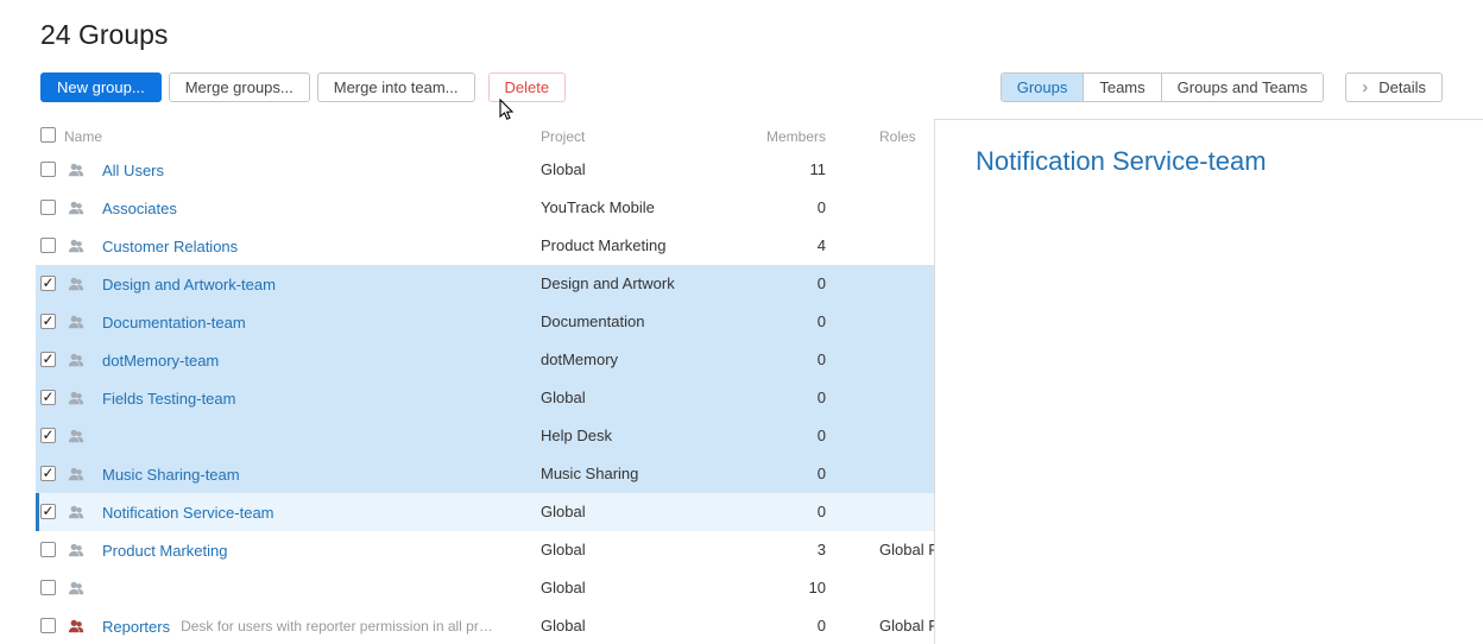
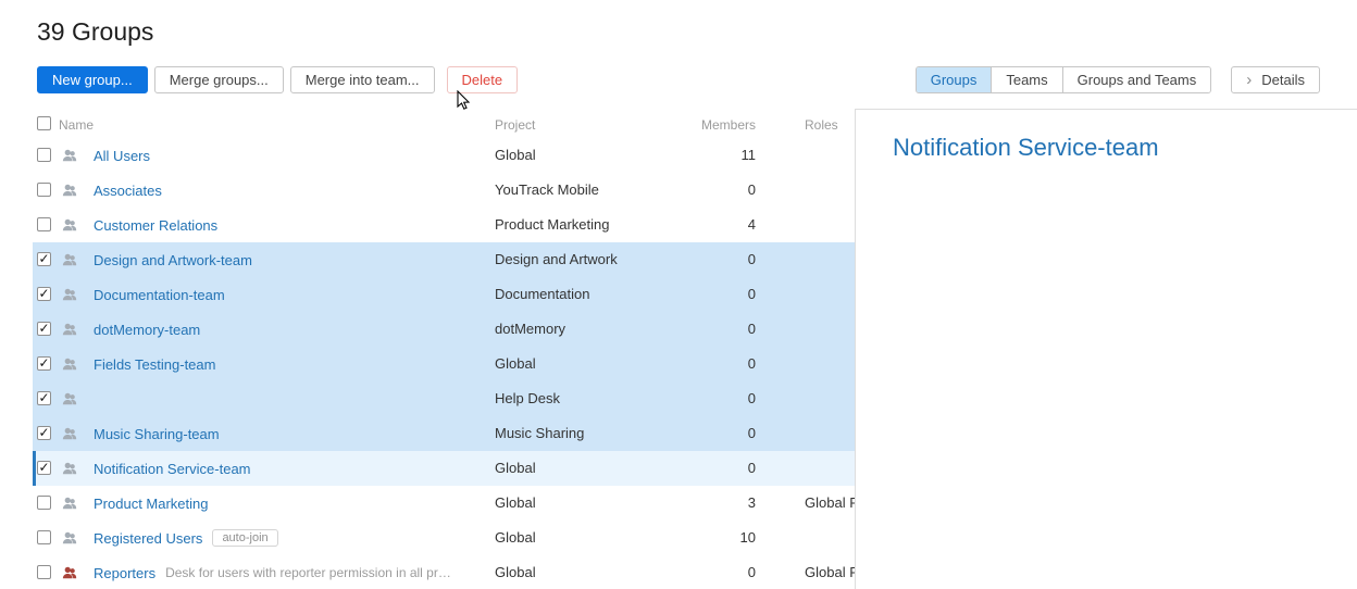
- 24 Groups
+ 39 Groups
  New group...
  Merge groups...
  Merge into team...
  Delete
  Groups
  Teams
  Groups and Teams
  ›
  Details
  Name
  Project
  Members
  Roles
  All Users
  Global
  11
  Associates
  YouTrack Mobile
  0
  Customer Relations
  Product Marketing
  4
  ✓
  Design and Artwork-team
  Design and Artwork
  0
  ✓
  Documentation-team
  Documentation
  0
  ✓
  dotMemory-team
  dotMemory
  0
  ✓
  Fields Testing-team
  Global
  0
  ✓
  Help Desk
  0
  ✓
  Music Sharing-team
  Music Sharing
  0
  ✓
  Notification Service-team
  Global
  0
  Product Marketing
  Global
  3
  Global
+ Registered Users
+ auto-join
  Global
  10
  Reporters
  Desk for users with reporter permission in all pr…
  Global
  0
  Global
  Notification Service-team
